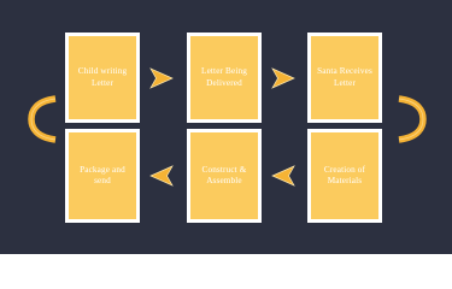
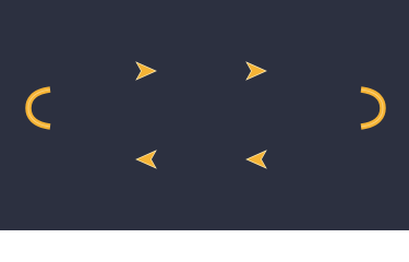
- Child writing Letter
- Letter Being Delivered
- Santa Receives Letter
- Creation of Materials
- Construct & Assemble
- Package and send
